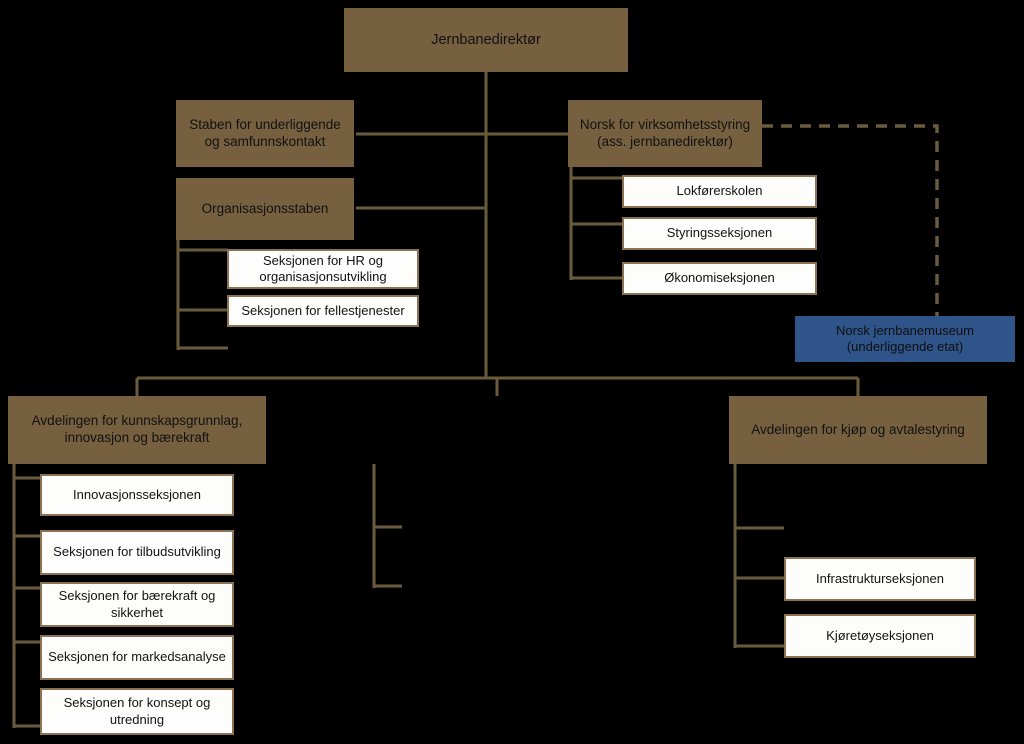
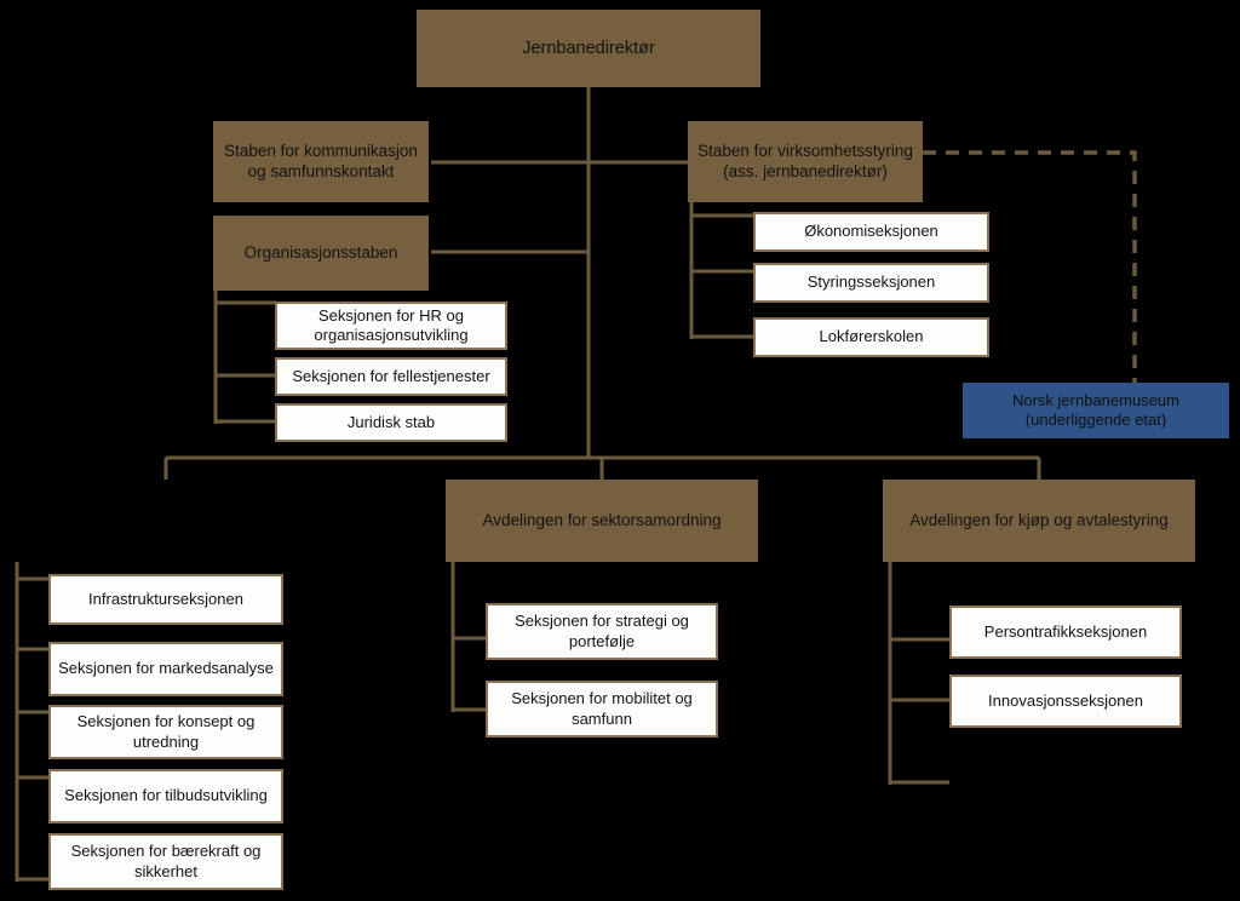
  Jernbanedirektør
- Staben for underliggende og samfunnskontakt
+ Staben for kommunikasjon og samfunnskontakt
  Organisasjonsstaben
- Norsk for virksomhetsstyring (ass. jernbanedirektør)
+ Staben for virksomhetsstyring (ass. jernbanedirektør)
  Seksjonen for HR og organisasjonsutvikling
  Seksjonen for fellestjenester
+ Juridisk stab
- Lokførerskolen
+ Økonomiseksjonen
  Styringsseksjonen
- Økonomiseksjonen
+ Lokførerskolen
  Norsk jernbanemuseum (underliggende etat)
- Avdelingen for kunnskapsgrunnlag, innovasjon og bærekraft
- Innovasjonsseksjonen
+ Infrastrukturseksjonen
- Seksjonen for tilbudsutvikling
+ Seksjonen for markedsanalyse
- Seksjonen for bærekraft og sikkerhet
+ Seksjonen for konsept og utredning
- Seksjonen for markedsanalyse
+ Seksjonen for tilbudsutvikling
- Seksjonen for konsept og utredning
+ Seksjonen for bærekraft og sikkerhet
+ Avdelingen for sektorsamordning
+ Seksjonen for strategi og portefølje
+ Seksjonen for mobilitet og samfunn
  Avdelingen for kjøp og avtalestyring
+ Persontrafikkseksjonen
- Infrastrukturseksjonen
+ Innovasjonsseksjonen
- Kjøretøyseksjonen
